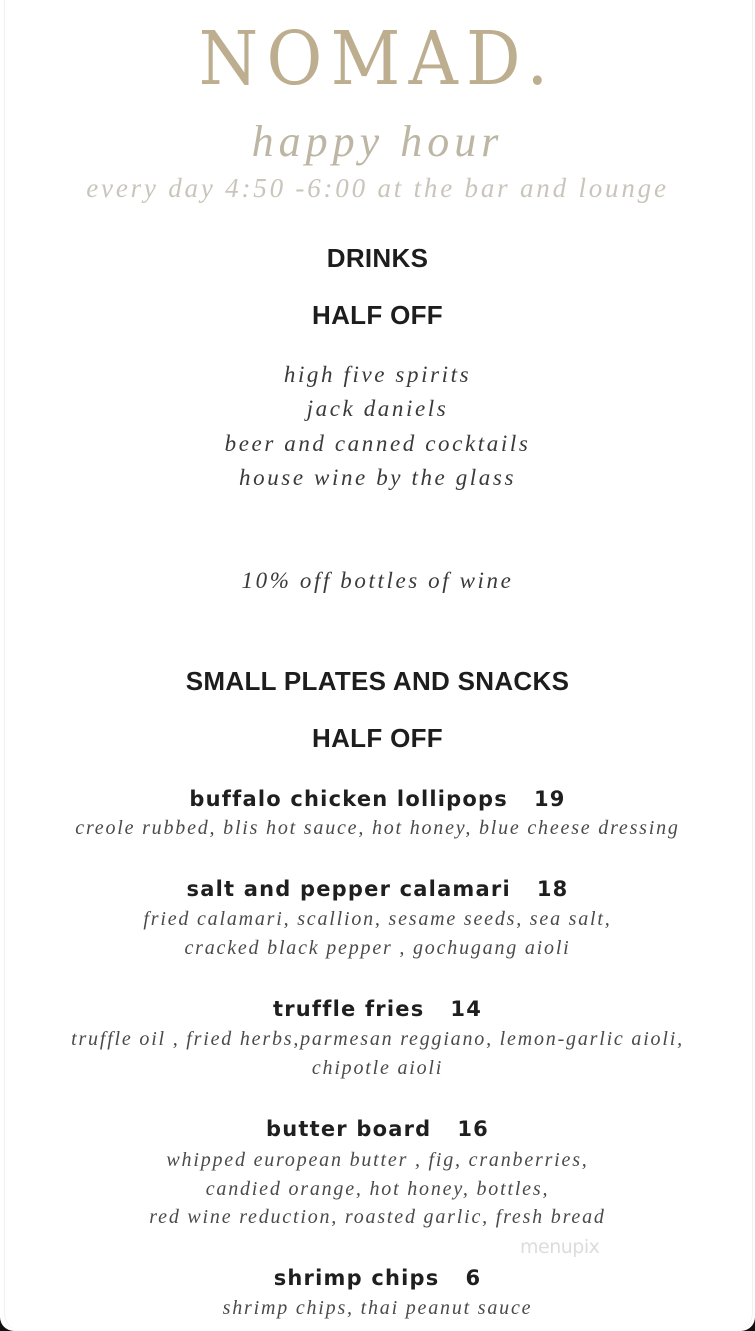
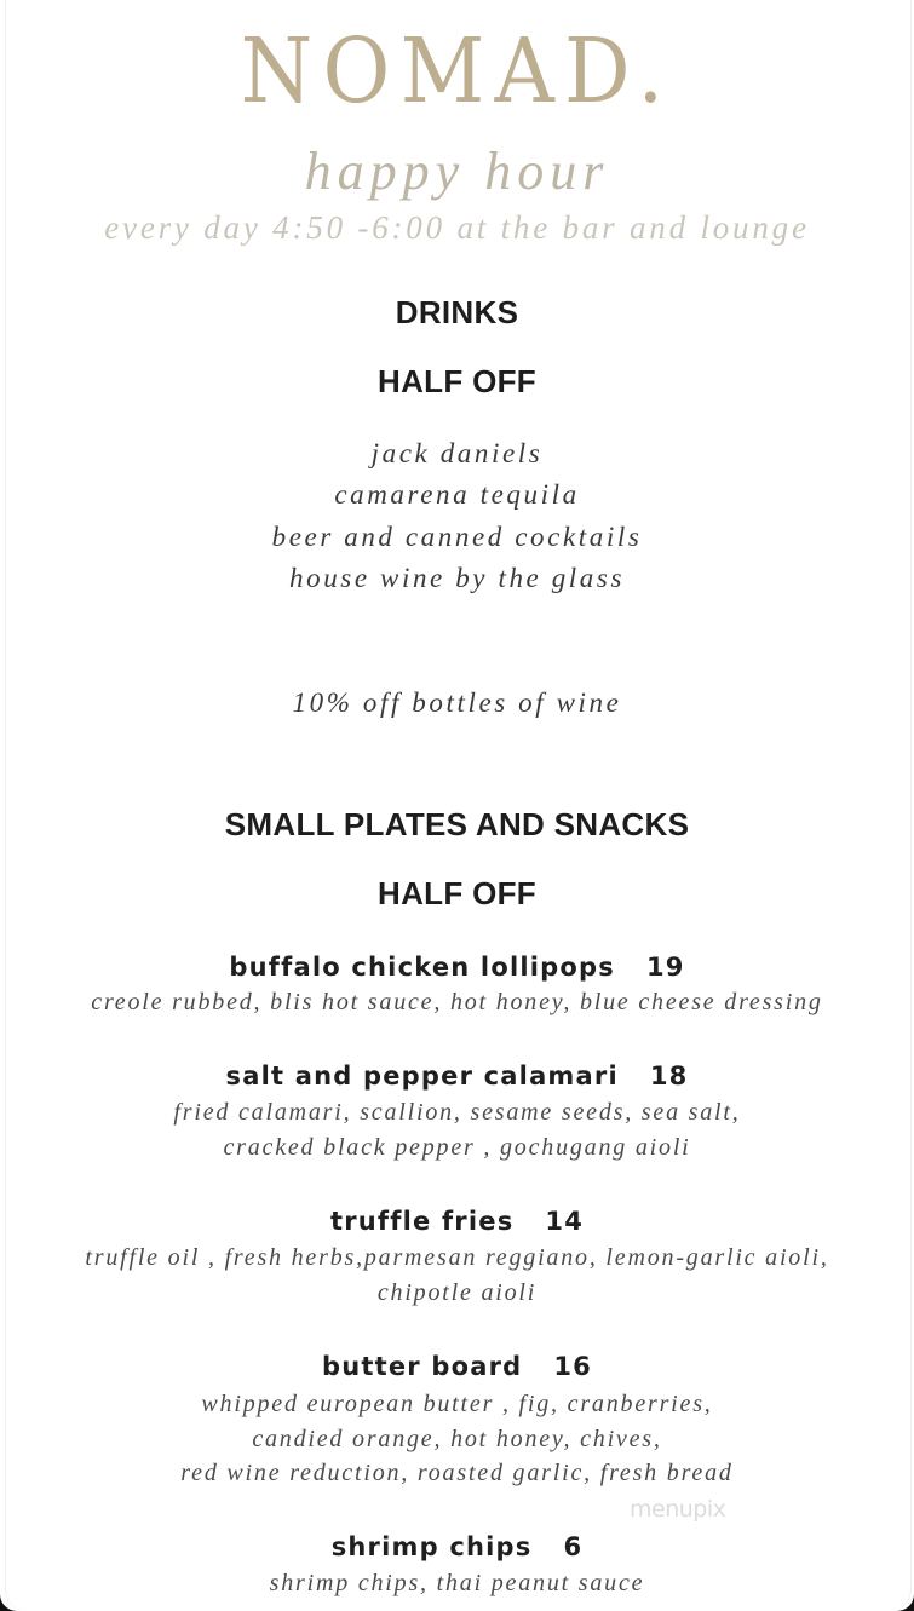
  NOMAD.
  happy hour
  every day 4:50 -6:00 at the bar and lounge
  DRINKS
  HALF OFF
- high five spirits
  jack daniels
+ camarena tequila
  beer and canned cocktails
  house wine by the glass
  10% off bottles of wine
  SMALL PLATES AND SNACKS
  HALF OFF
  buffalo chicken lollipops 19
  creole rubbed, blis hot sauce, hot honey, blue cheese dressing
  salt and pepper calamari 18
  fried calamari, scallion, sesame seeds, sea salt,
  cracked black pepper , gochugang aioli
  truffle fries 14
- truffle oil , fried herbs,parmesan reggiano, lemon-garlic aioli,
+ truffle oil , fresh herbs,parmesan reggiano, lemon-garlic aioli,
  chipotle aioli
  butter board 16
  whipped european butter , fig, cranberries,
- candied orange, hot honey, bottles,
+ candied orange, hot honey, chives,
  red wine reduction, roasted garlic, fresh bread
  menupix
  shrimp chips 6
  shrimp chips, thai peanut sauce
